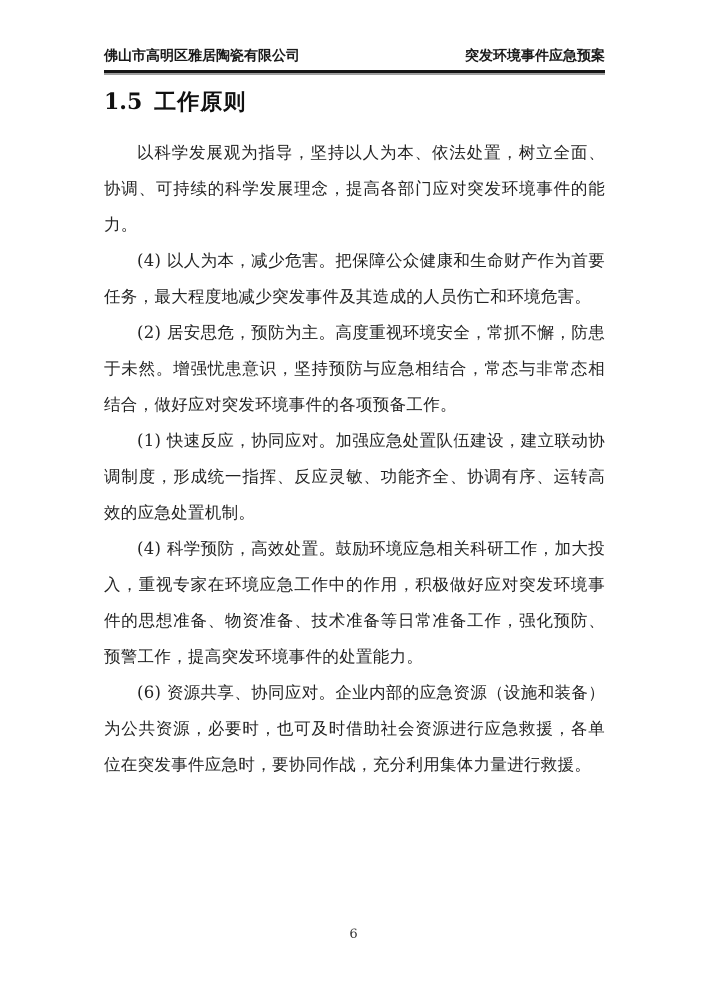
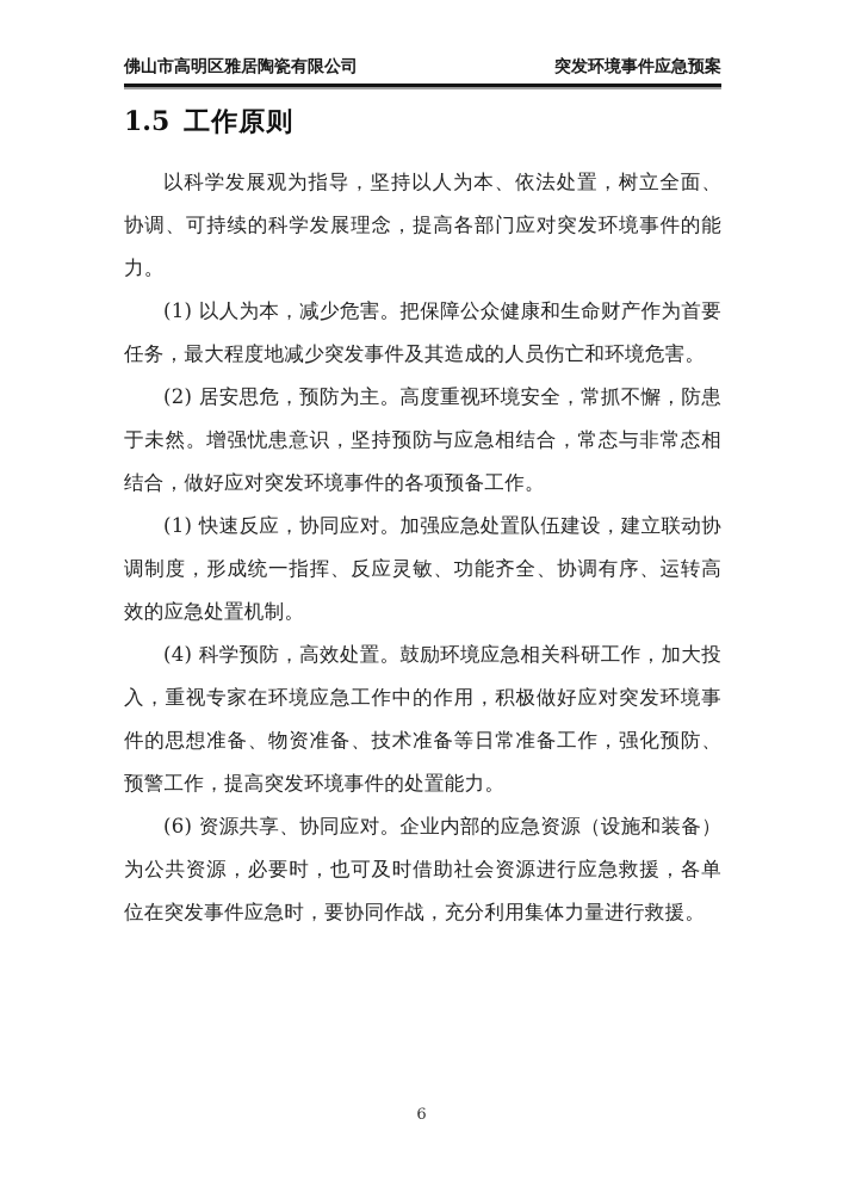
  佛山市高明区雅居陶瓷有限公司
  突发环境事件应急预案
  1.5 工作原则
  以科学发展观为指导，坚持以人为本、依法处置，树立全面、协调、可持续的科学发展理念，提高各部门应对突发环境事件的能力。
- (4) 以人为本，减少危害。把保障公众健康和生命财产作为首要任务，最大程度地减少突发事件及其造成的人员伤亡和环境危害。
+ (1) 以人为本，减少危害。把保障公众健康和生命财产作为首要任务，最大程度地减少突发事件及其造成的人员伤亡和环境危害。
  (2) 居安思危，预防为主。高度重视环境安全，常抓不懈，防患于未然。增强忧患意识，坚持预防与应急相结合，常态与非常态相结合，做好应对突发环境事件的各项预备工作。
  (1) 快速反应，协同应对。加强应急处置队伍建设，建立联动协调制度，形成统一指挥、反应灵敏、功能齐全、协调有序、运转高效的应急处置机制。
  (4) 科学预防，高效处置。鼓励环境应急相关科研工作，加大投入，重视专家在环境应急工作中的作用，积极做好应对突发环境事件的思想准备、物资准备、技术准备等日常准备工作，强化预防、预警工作，提高突发环境事件的处置能力。
  (6) 资源共享、协同应对。企业内部的应急资源（设施和装备）为公共资源，必要时，也可及时借助社会资源进行应急救援，各单位在突发事件应急时，要协同作战，充分利用集体力量进行救援。
  6
